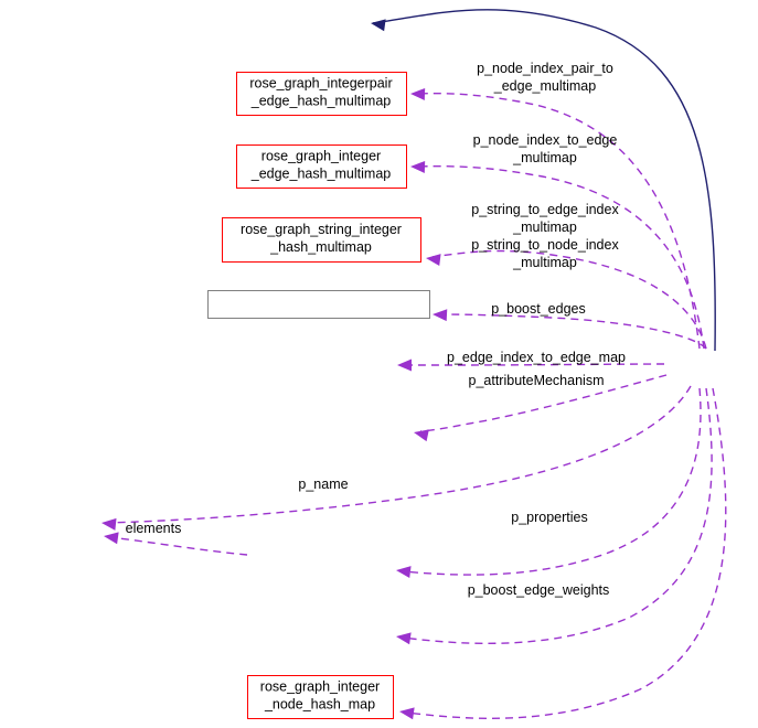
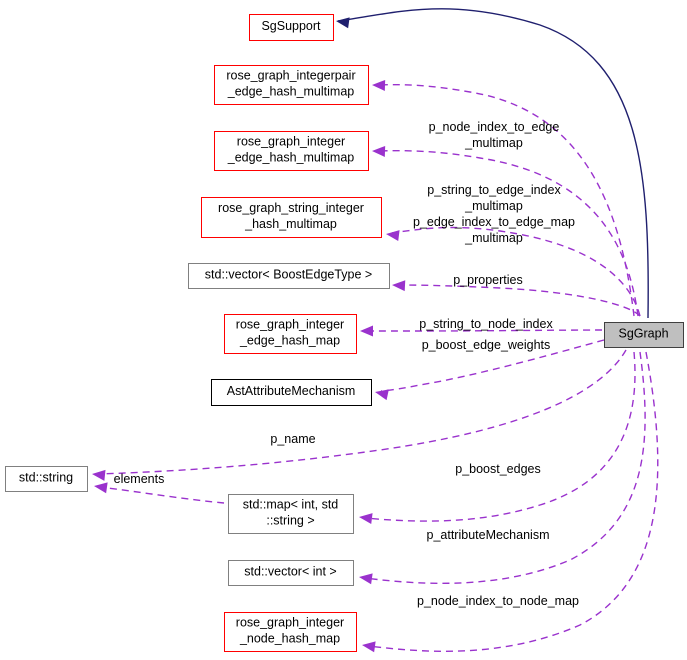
+ SgGraph
+ SgSupport
  rose_graph_integerpair _edge_hash_multimap
  rose_graph_integer _edge_hash_multimap
  rose_graph_string_integer _hash_multimap
+ std::vector< BoostEdgeType >
+ rose_graph_integer _edge_hash_map
+ AstAttributeMechanism
+ std::string
+ std::map< int, std ::string >
+ std::vector< int >
  rose_graph_integer _node_hash_map
- p_node_index_pair_to _edge_multimap
  p_node_index_to_edge _multimap
- p_string_to_edge_index _multimap p_string_to_node_index _multimap
+ p_string_to_edge_index _multimap p_edge_index_to_edge_map _multimap
- p_boost_edges
+ p_properties
- p_edge_index_to_edge_map
+ p_string_to_node_index
- p_attributeMechanism
+ p_boost_edge_weights
  p_name
  elements
- p_properties
+ p_boost_edges
- p_boost_edge_weights
+ p_attributeMechanism
+ p_node_index_to_node_map
